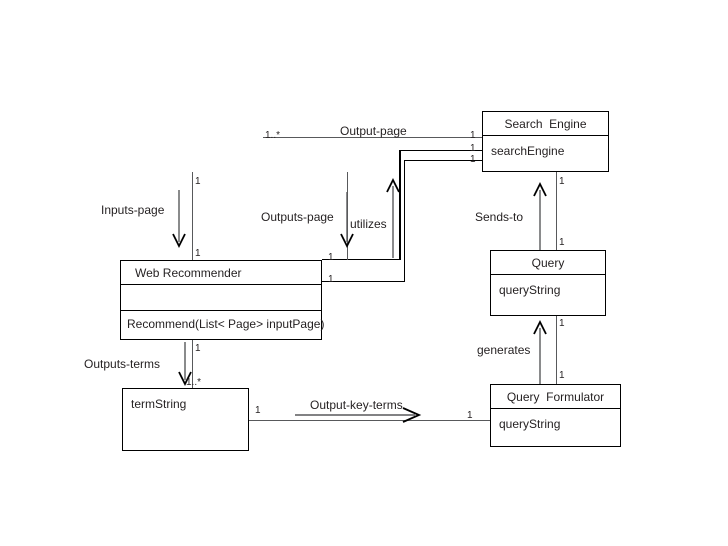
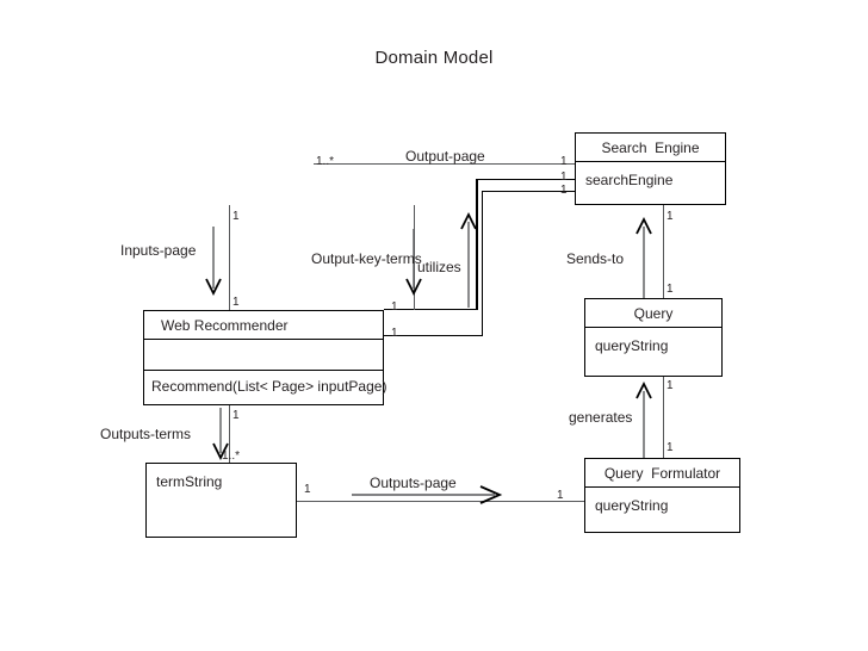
+ Domain Model
  Search Engine
  searchEngine
  Web Recommender
  Recommend(List< Page> inputPage)
  Query
  queryString
  termString
  Query Formulator
  queryString
  Output-page
  Inputs-page
- Outputs-page
+ Output-key-terms
  utilizes
  Sends-to
  generates
  Outputs-terms
- Output-key-terms
+ Outputs-page
  1..*
  1
  1
  1
  1
  1
  1
  1
  1
  1
  1
  1
  1
  1..*
  1
  1
